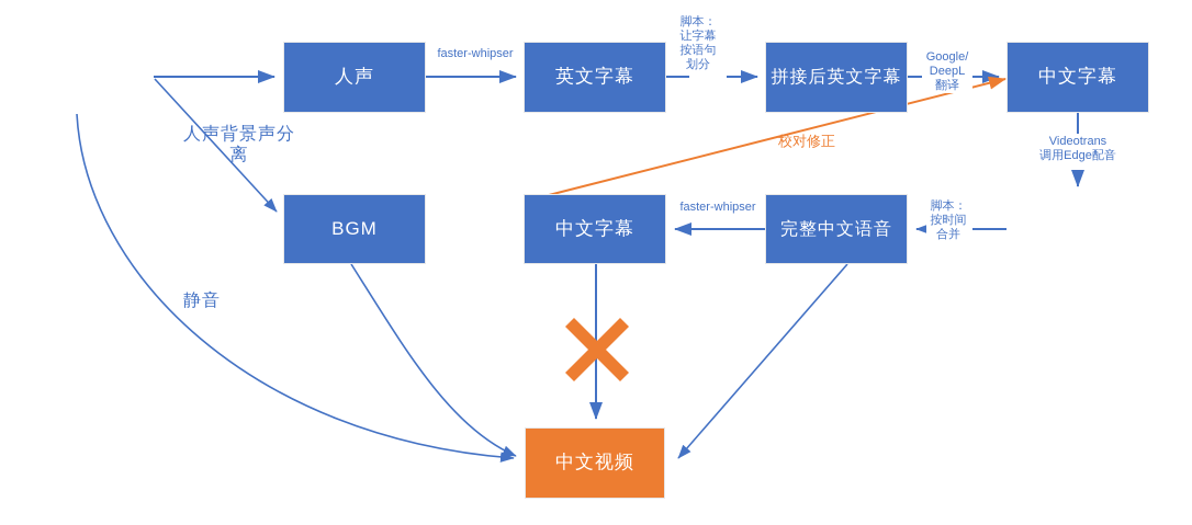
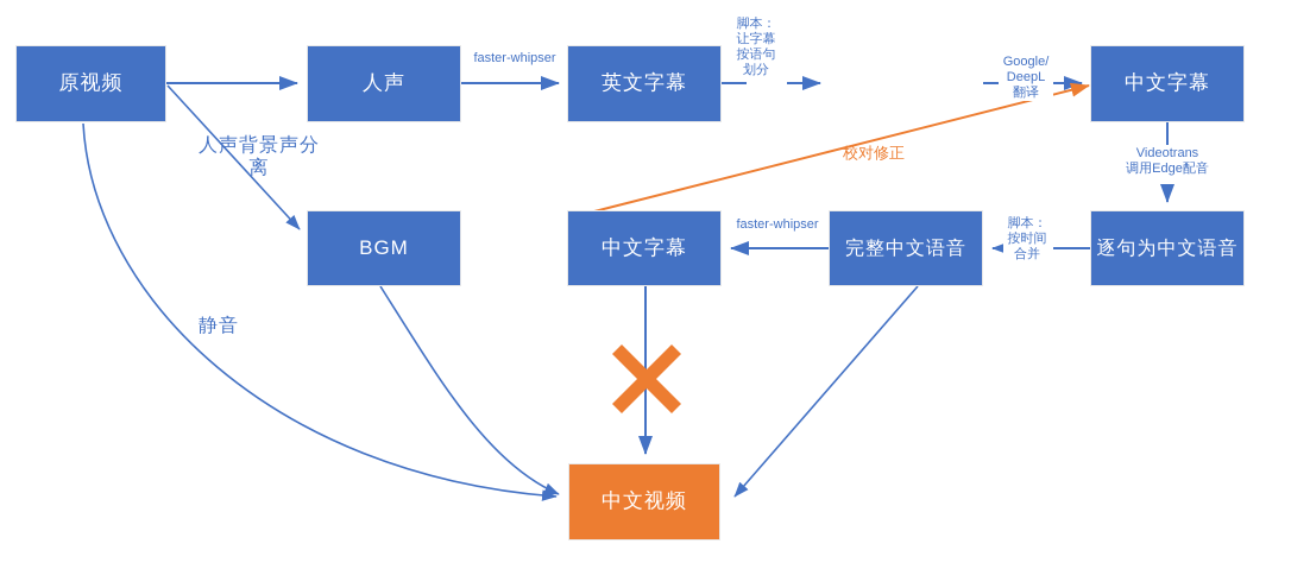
+ 原视频
  人声
  英文字幕
- 拼接后英文字幕
  中文字幕
  BGM
  中文字幕
  完整中文语音
+ 逐句为中文语音
  中文视频
  人声背景声分离
  静音
  faster-whipser
  脚本：
  让字幕
  按语句
  划分
  Google/
  DeepL
  翻译
  Videotrans
  调用Edge配音
  校对修正
  faster-whipser
  脚本：
  按时间
  合并
